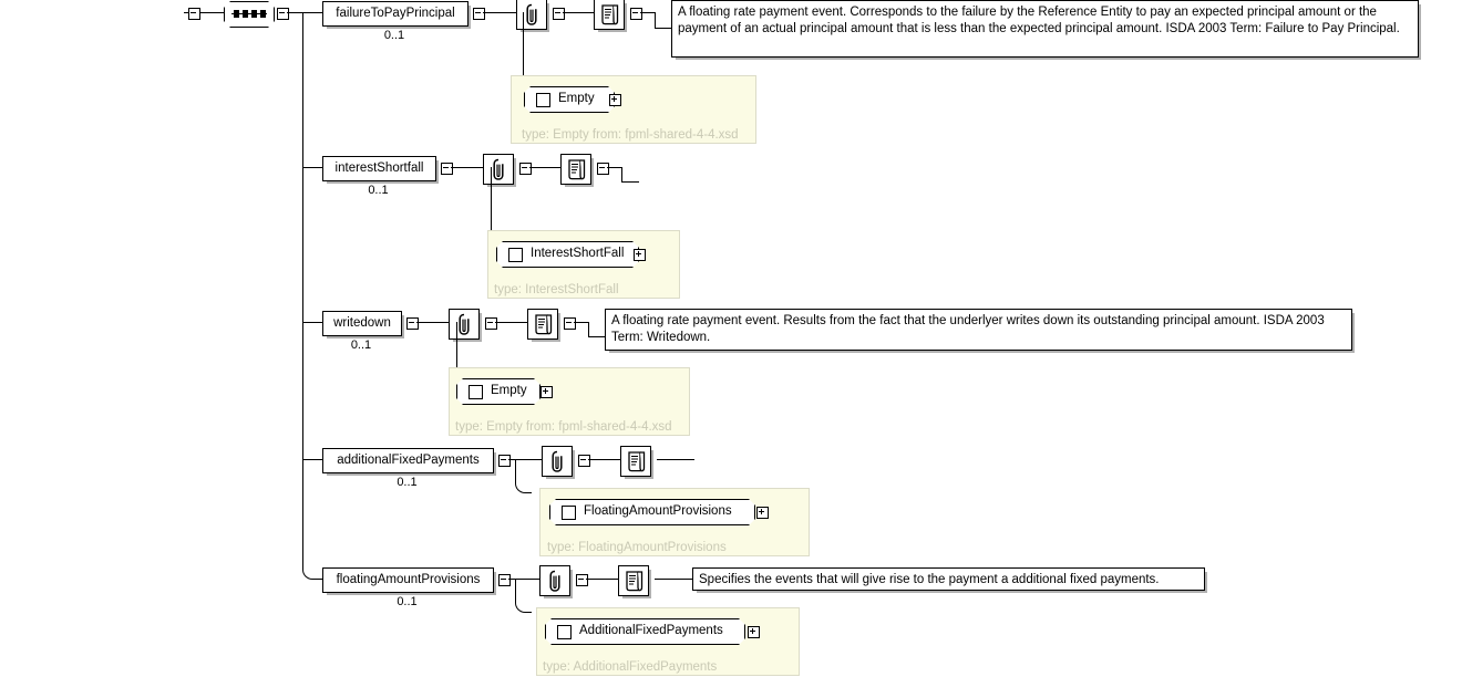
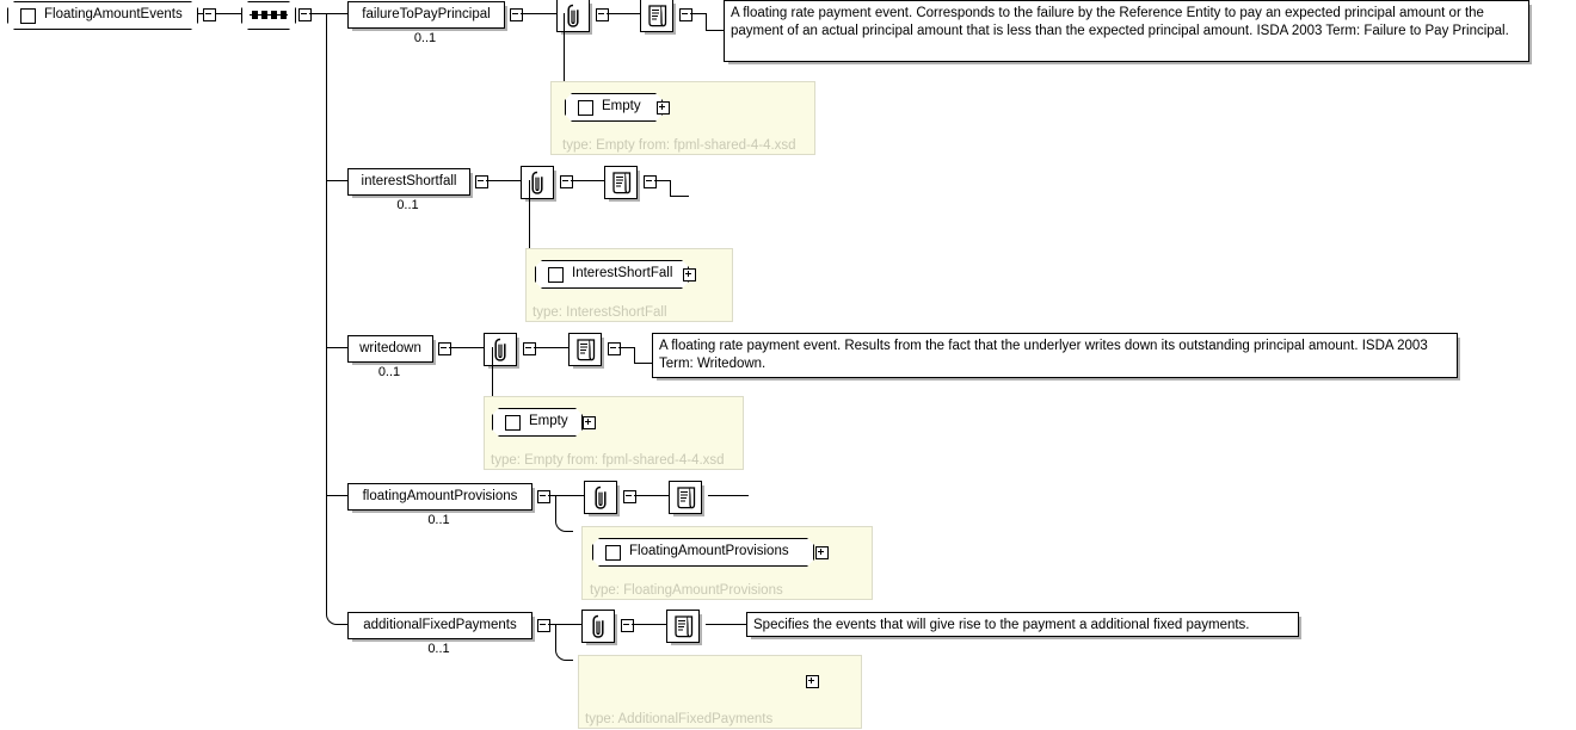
+ FloatingAmountEvents
  failureToPayPrincipal
  0..1
  A floating rate payment event. Corresponds to the failure by the Reference Entity to pay an expected principal amount or the payment of an actual principal amount that is less than the expected principal amount. ISDA 2003 Term: Failure to Pay Principal.
  Empty
  type: Empty from: fpml-shared-4-4.xsd
  interestShortfall
  0..1
  InterestShortFall
  type: InterestShortFall
  writedown
  0..1
  A floating rate payment event. Results from the fact that the underlyer writes down its outstanding principal amount. ISDA 2003 Term: Writedown.
  Empty
  type: Empty from: fpml-shared-4-4.xsd
- additionalFixedPayments
+ floatingAmountProvisions
  0..1
  FloatingAmountProvisions
  type: FloatingAmountProvisions
- floatingAmountProvisions
+ additionalFixedPayments
  0..1
  Specifies the events that will give rise to the payment a additional fixed payments.
- AdditionalFixedPayments
  type: AdditionalFixedPayments
